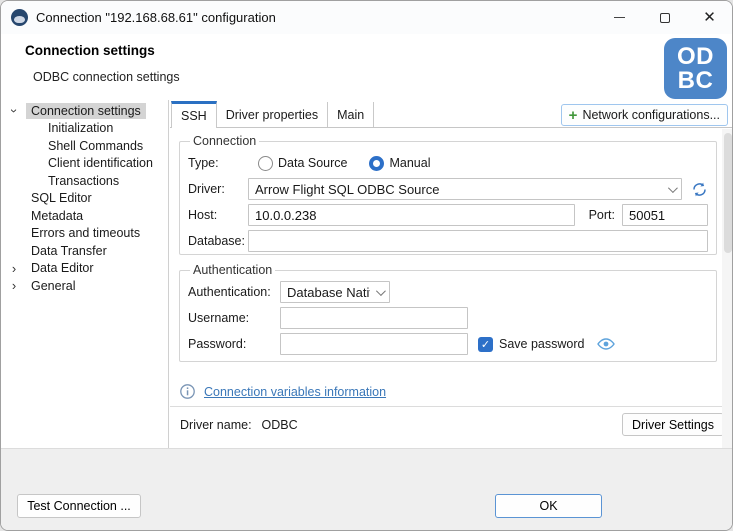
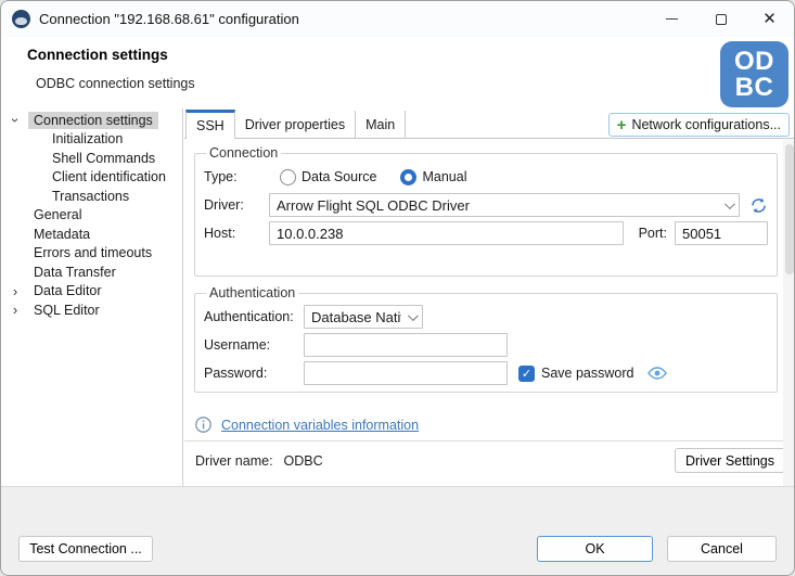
  Connection "192.168.68.61" configuration
  ✕
  Connection settings
  ODBC connection settings
  OD
  BC
  Connection settings
  Initialization
  Shell Commands
  Client identification
  Transactions
- SQL Editor
+ General
  Metadata
  Errors and timeouts
  Data Transfer
  ›
  Data Editor
  ›
- General
+ SQL Editor
  SSH
  Driver properties
  Main
  +
  Network configurations...
  Connection
  Type:
  Data Source
  Manual
  Driver:
- Arrow Flight SQL ODBC Source
+ Arrow Flight SQL ODBC Driver
  Host:
  10.0.0.238
  Port:
  50051
- Database:
  Authentication
  Authentication:
  Database Nati
  Username:
  Password:
  ✓
  Save password
  Connection variables information
  Driver name:
  ODBC
  Driver Settings
  Test Connection ...
  OK
+ Cancel
